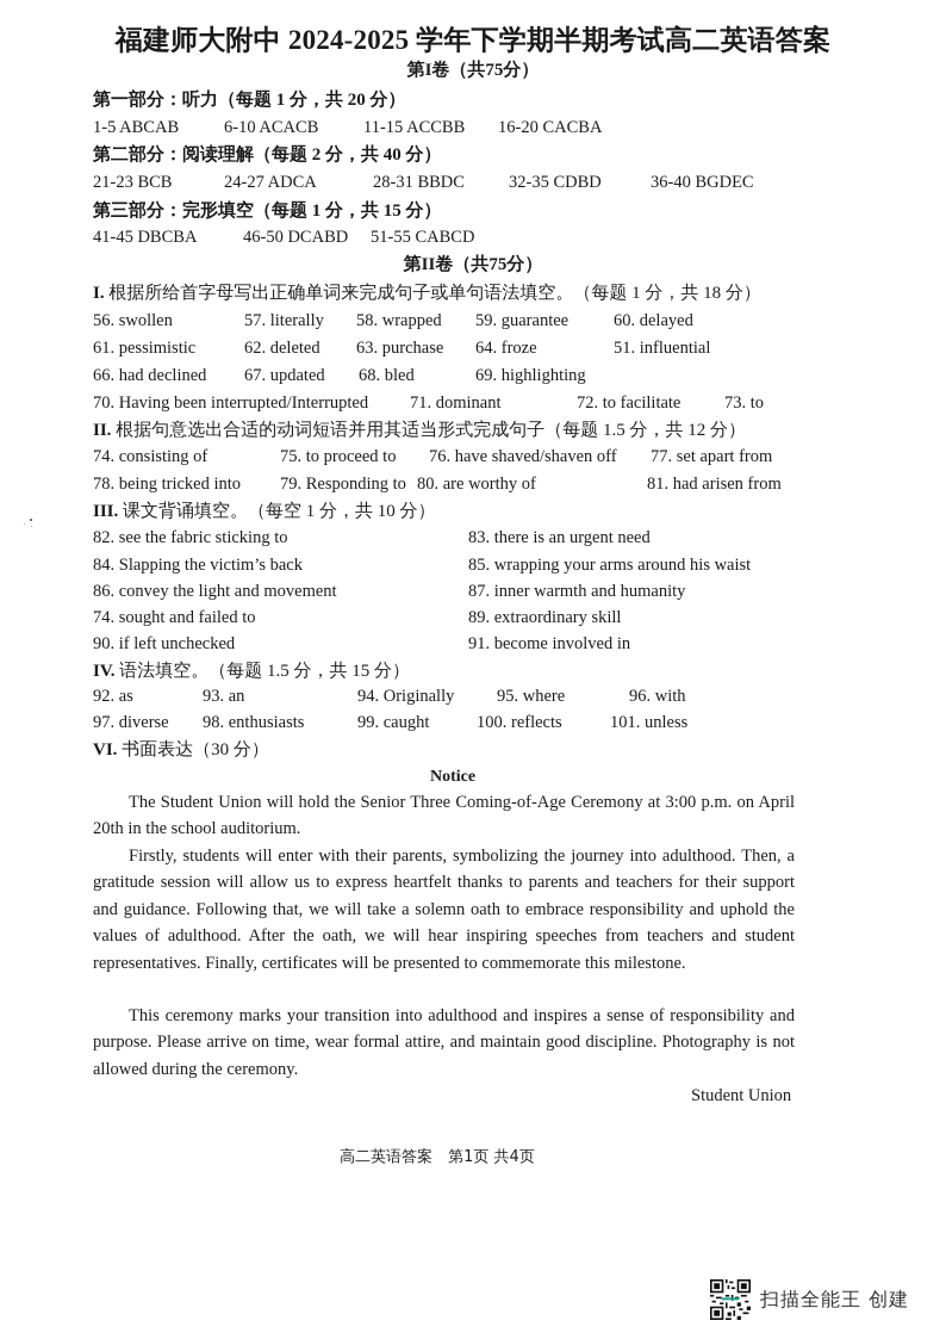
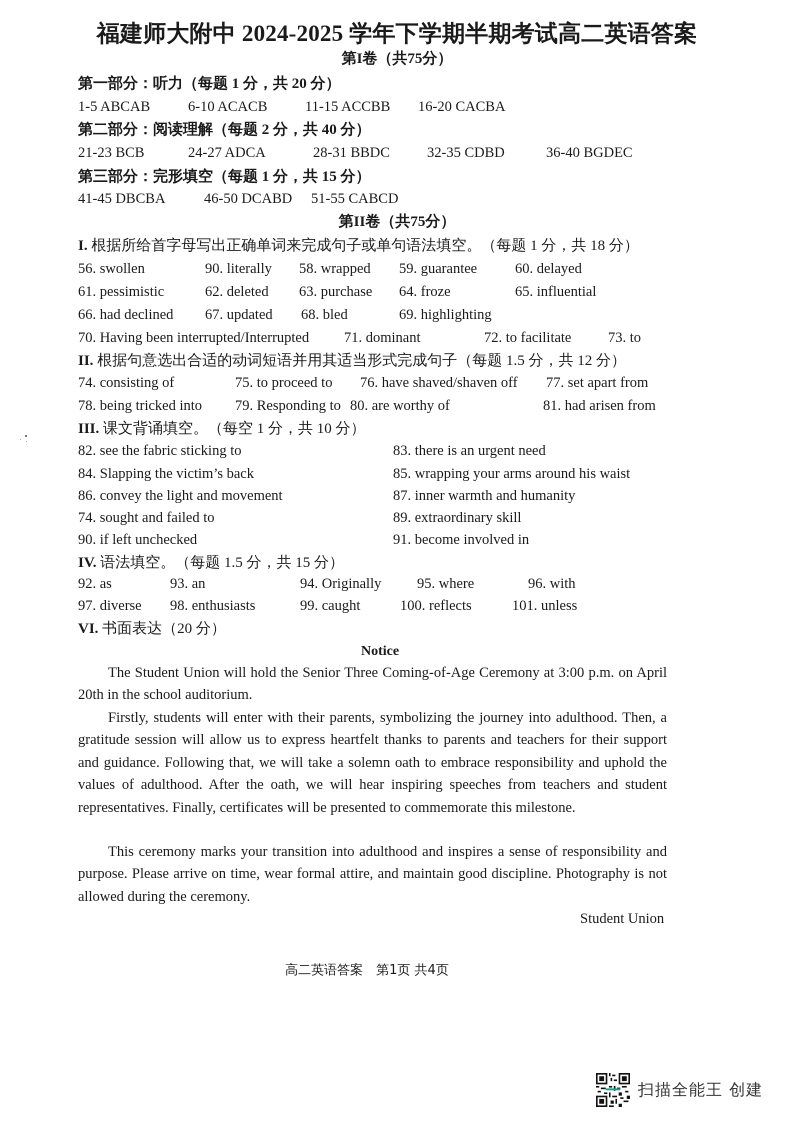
  福建师大附中 2024-2025 学年下学期半期考试高二英语答案
  第I卷（共75分）
  第一部分：听力（每题 1 分，共 20 分）
  1-5 ABCAB
  6-10 ACACB
  11-15 ACCBB
  16-20 CACBA
  第二部分：阅读理解（每题 2 分，共 40 分）
  21-23 BCB
  24-27 ADCA
  28-31 BBDC
  32-35 CDBD
  36-40 BGDEC
  第三部分：完形填空（每题 1 分，共 15 分）
  41-45 DBCBA
  46-50 DCABD
  51-55 CABCD
  第II卷（共75分）
  I. 根据所给首字母写出正确单词来完成句子或单句语法填空。（每题 1 分，共 18 分）
  56. swollen
- 57. literally
+ 90. literally
  58. wrapped
  59. guarantee
  60. delayed
  61. pessimistic
  62. deleted
  63. purchase
  64. froze
- 51. influential
+ 65. influential
  66. had declined
  67. updated
  68. bled
  69. highlighting
  70. Having been interrupted/Interrupted
  71. dominant
  72. to facilitate
  73. to
  II. 根据句意选出合适的动词短语并用其适当形式完成句子（每题 1.5 分，共 12 分）
  74. consisting of
  75. to proceed to
  76. have shaved/shaven off
  77. set apart from
  78. being tricked into
  79. Responding to
  80. are worthy of
  81. had arisen from
  III. 课文背诵填空。（每空 1 分，共 10 分）
  82. see the fabric sticking to
  83. there is an urgent need
  84. Slapping the victim’s back
  85. wrapping your arms around his waist
  86. convey the light and movement
  87. inner warmth and humanity
  74. sought and failed to
  89. extraordinary skill
  90. if left unchecked
  91. become involved in
  IV. 语法填空。（每题 1.5 分，共 15 分）
  92. as
  93. an
  94. Originally
  95. where
  96. with
  97. diverse
  98. enthusiasts
  99. caught
  100. reflects
  101. unless
- VI. 书面表达（30 分）
+ VI. 书面表达（20 分）
  Notice
  The Student Union will hold the Senior Three Coming-of-Age Ceremony at 3:00 p.m. on April 20th in the school auditorium.
  Firstly, students will enter with their parents, symbolizing the journey into adulthood. Then, a gratitude session will allow us to express heartfelt thanks to parents and teachers for their support and guidance. Following that, we will take a solemn oath to embrace responsibility and uphold the values of adulthood. After the oath, we will hear inspiring speeches from teachers and student representatives. Finally, certificates will be presented to commemorate this milestone.
  This ceremony marks your transition into adulthood and inspires a sense of responsibility and purpose. Please arrive on time, wear formal attire, and maintain good discipline. Photography is not allowed during the ceremony.
  Student Union
  高二英语答案 第1页 共4页
  扫描全能王 创建
